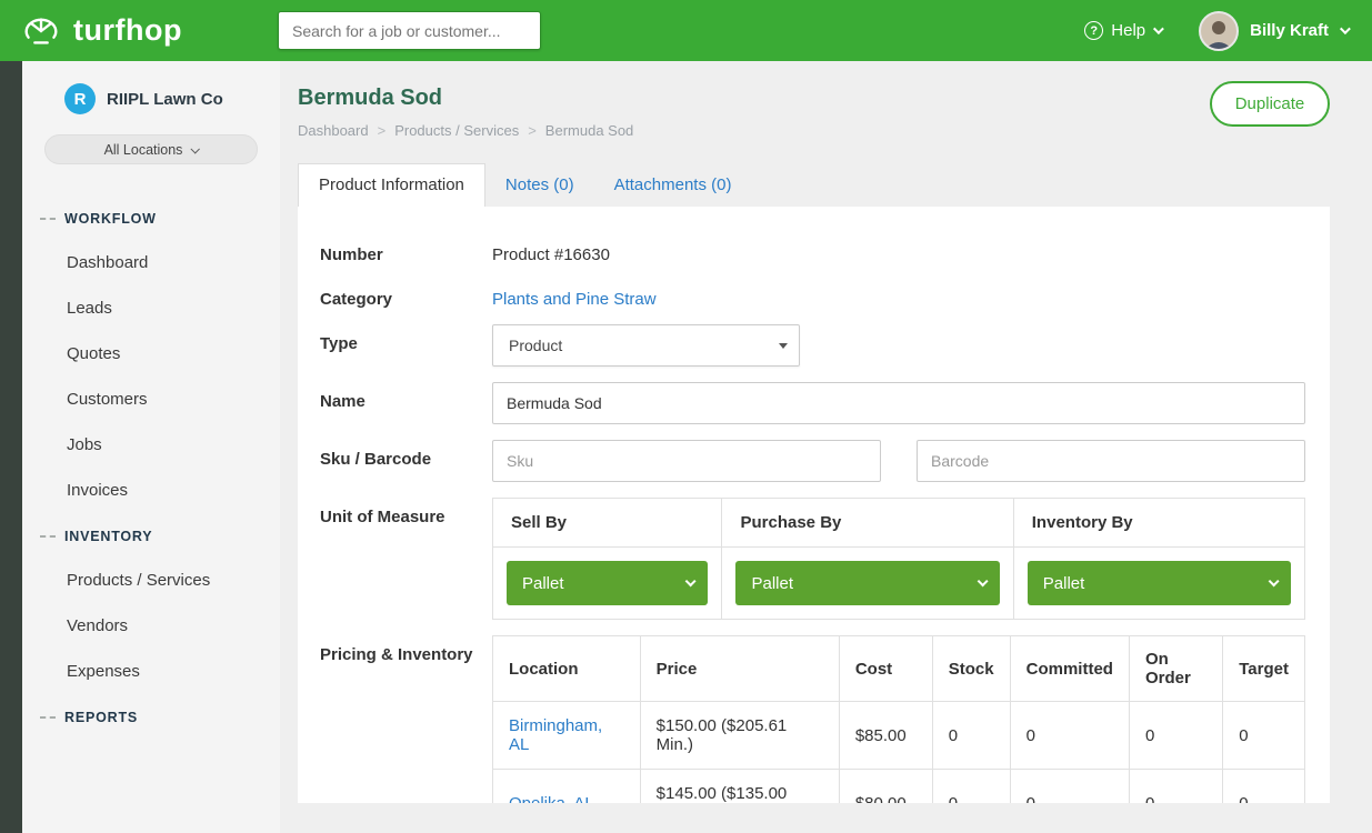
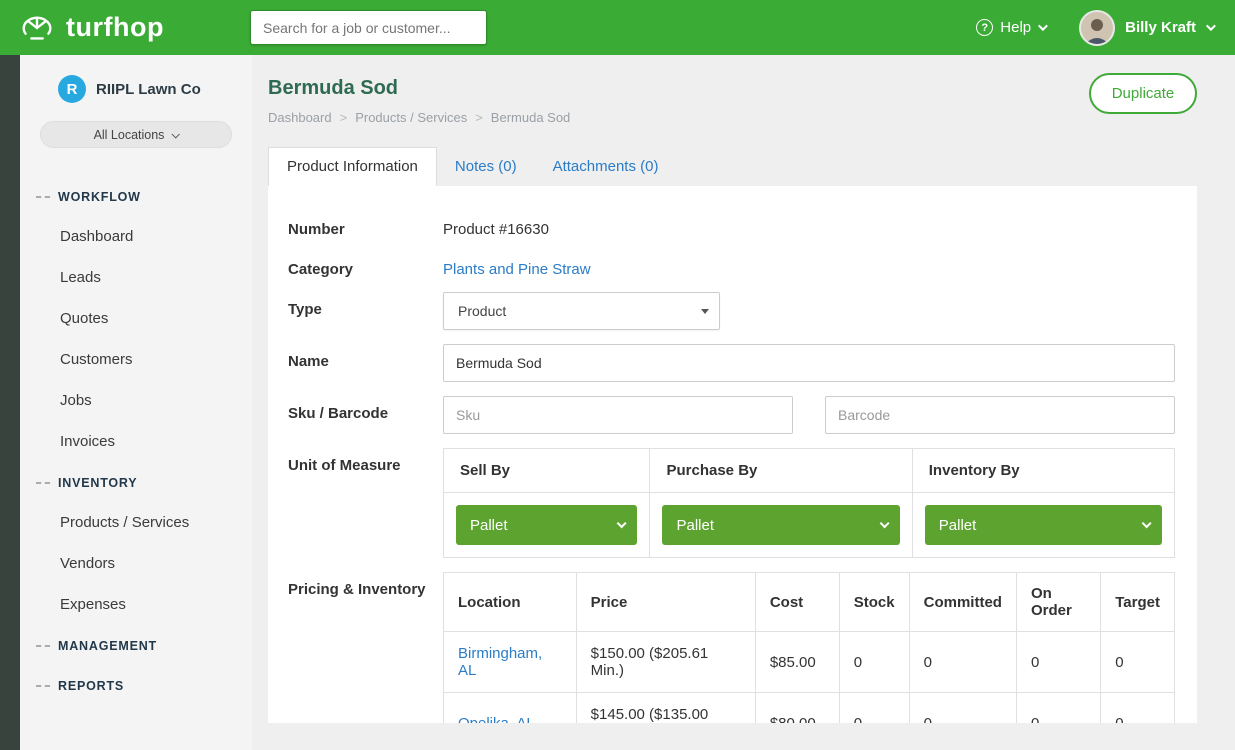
  turfhop
  Search for a job or customer...
  ?
  Help
  Billy Kraft
  R
  RIIPL Lawn Co
  All Locations
  WORKFLOW
  Dashboard
  Leads
  Quotes
  Customers
  Jobs
  Invoices
  INVENTORY
  Products / Services
  Vendors
  Expenses
+ MANAGEMENT
  REPORTS
  Bermuda Sod
  Dashboard
  >
  Products / Services
  >
  Bermuda Sod
  Duplicate
  Product Information
  Notes (0)
  Attachments (0)
  Number
  Product #16630
  Category
  Plants and Pine Straw
  Type
  Product
  Name
  Bermuda Sod
  Sku / Barcode
  Sku
  Barcode
  Unit of Measure
  Sell By	Purchase By	Inventory By
  Pallet	Pallet	Pallet
  Pricing & Inventory
  Location	Price	Cost	Stock	Committed	On Order	Target
  Birmingham, AL	$150.00 ($205.61 Min.)	$85.00	0	0	0	0
